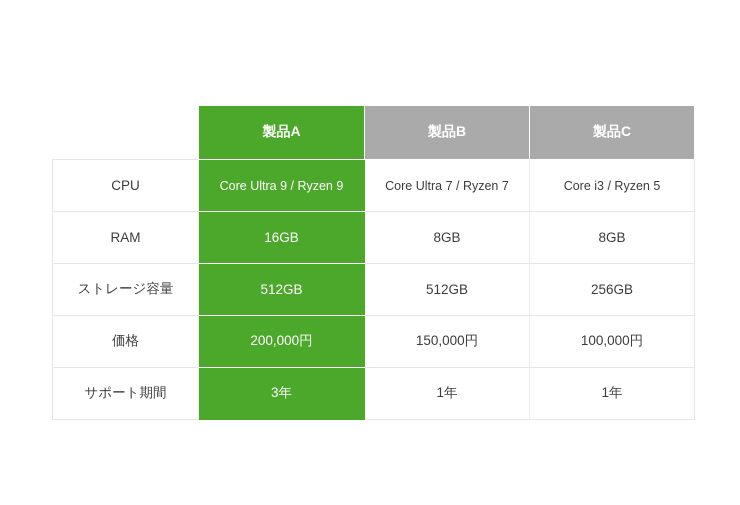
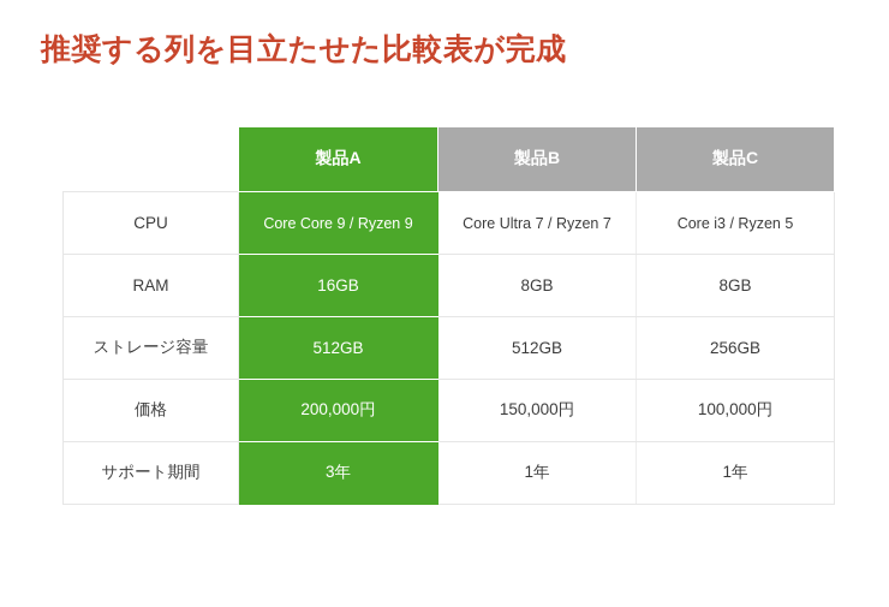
+ 推奨する列を目立たせた比較表が完成
  	製品A	製品B	製品C
- CPU	Core Ultra 9 / Ryzen 9	Core Ultra 7 / Ryzen 7	Core i3 / Ryzen 5
+ CPU	Core Core 9 / Ryzen 9	Core Ultra 7 / Ryzen 7	Core i3 / Ryzen 5
  RAM	16GB	8GB	8GB
  ストレージ容量	512GB	512GB	256GB
  価格	200,000円	150,000円	100,000円
  サポート期間	3年	1年	1年
